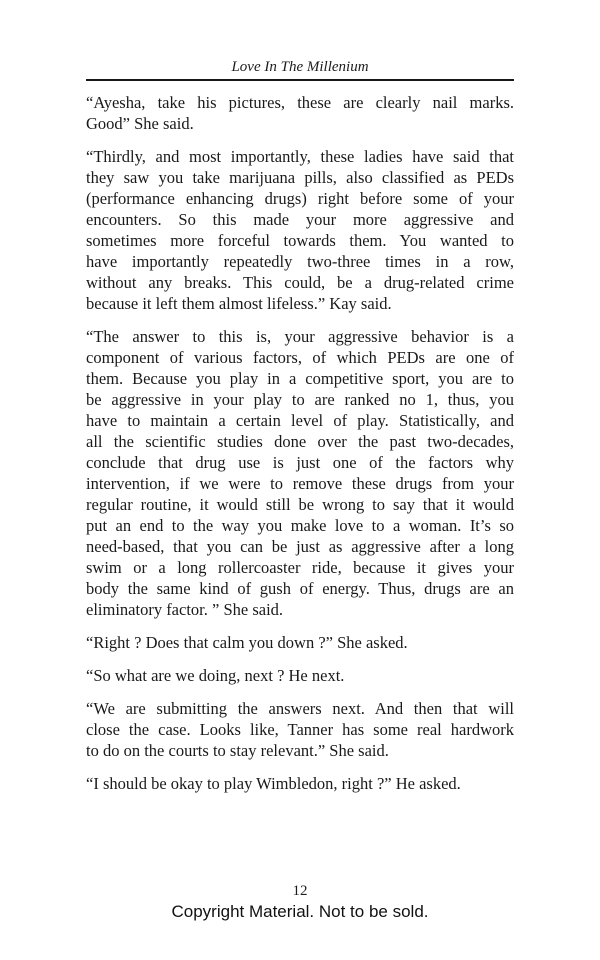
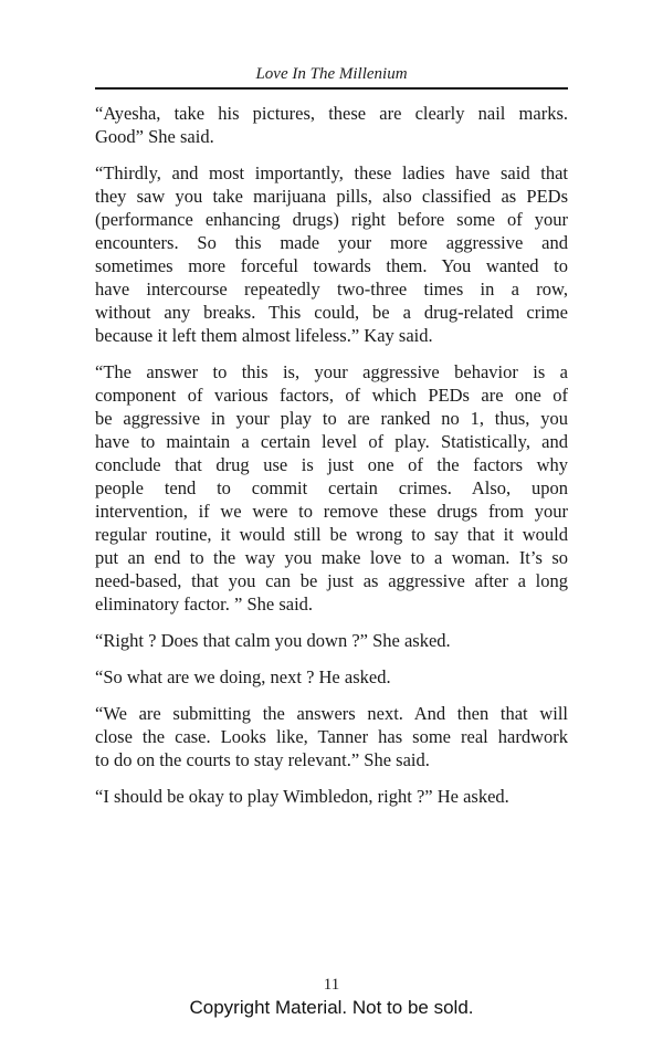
  Love In The Millenium
  “Ayesha, take his pictures, these are clearly nail marks.
  Good” She said.
  “Thirdly, and most importantly, these ladies have said that
  they saw you take marijuana pills, also classified as PEDs
  (performance enhancing drugs) right before some of your
  encounters. So this made your more aggressive and
  sometimes more forceful towards them. You wanted to
- have importantly repeatedly two-three times in a row,
+ have intercourse repeatedly two-three times in a row,
  without any breaks. This could, be a drug-related crime
  because it left them almost lifeless.” Kay said.
  “The answer to this is, your aggressive behavior is a
  component of various factors, of which PEDs are one of
- them. Because you play in a competitive sport, you are to
  be aggressive in your play to are ranked no 1, thus, you
  have to maintain a certain level of play. Statistically, and
- all the scientific studies done over the past two-decades,
  conclude that drug use is just one of the factors why
+ people tend to commit certain crimes. Also, upon
  intervention, if we were to remove these drugs from your
  regular routine, it would still be wrong to say that it would
  put an end to the way you make love to a woman. It’s so
  need-based, that you can be just as aggressive after a long
- swim or a long rollercoaster ride, because it gives your
- body the same kind of gush of energy. Thus, drugs are an
  eliminatory factor. ” She said.
  “Right ? Does that calm you down ?” She asked.
- “So what are we doing, next ? He next.
+ “So what are we doing, next ? He asked.
  “We are submitting the answers next. And then that will
  close the case. Looks like, Tanner has some real hardwork
  to do on the courts to stay relevant.” She said.
  “I should be okay to play Wimbledon, right ?” He asked.
- 12
+ 11
  Copyright Material. Not to be sold.
